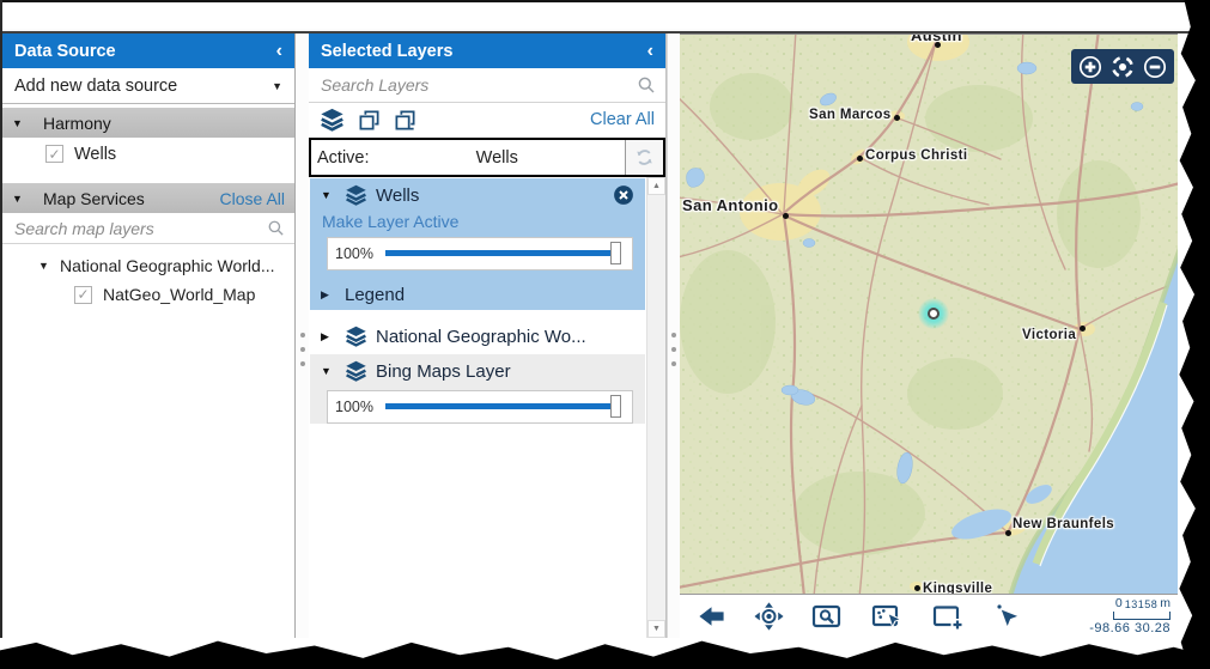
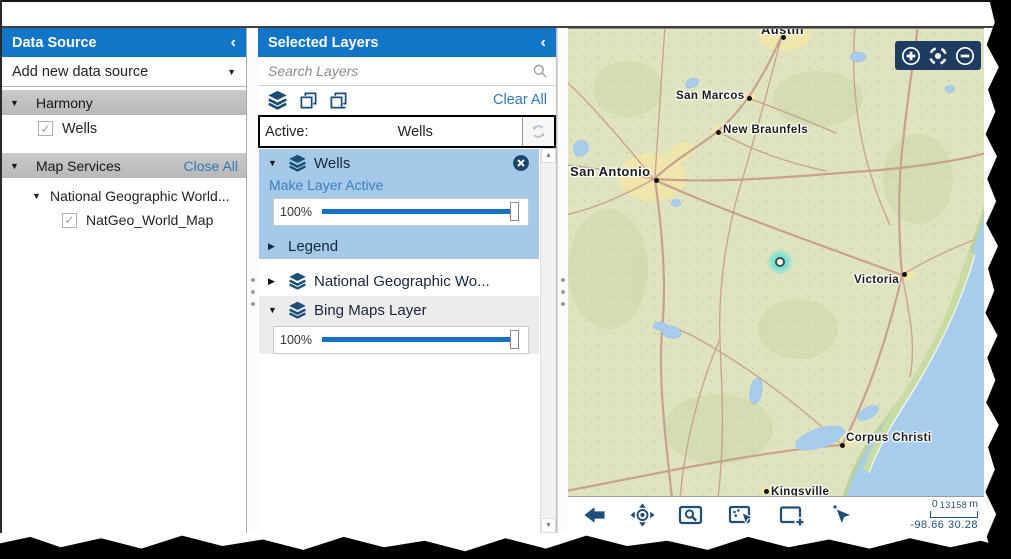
  Data Source
  ‹
  Add new data source
  ▼
  ▼
  Harmony
  ✓
  Wells
  ▼
  Map Services
  Close All
- Search map layers
  ▼
  National Geographic World...
  ✓
  NatGeo_World_Map
  Selected Layers
  ‹
  Search Layers
  Clear All
  Active:
  Wells
  ▼
  Wells
  Make Layer Active
  100%
  ▶
  Legend
  ▶
  National Geographic Wo...
  ▼
  Bing Maps Layer
  100%
  Austin
  San Marcos
- Corpus Christi
+ New Braunfels
  San Antonio
  Victoria
- New Braunfels
+ Corpus Christi
  Kingsville
  0
  13158
  m
  -98.66 30.28
